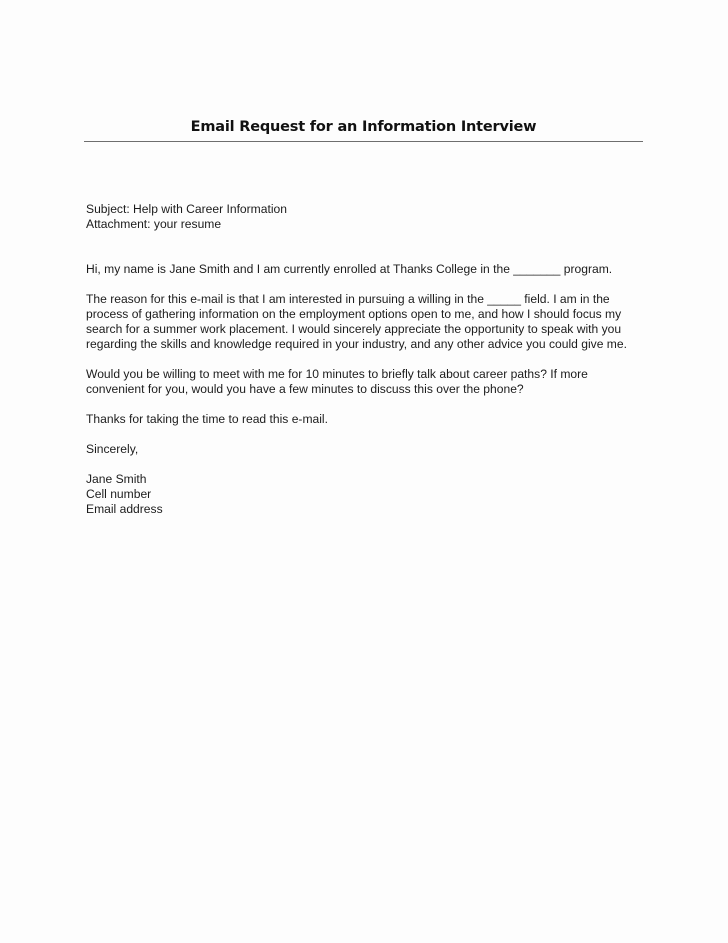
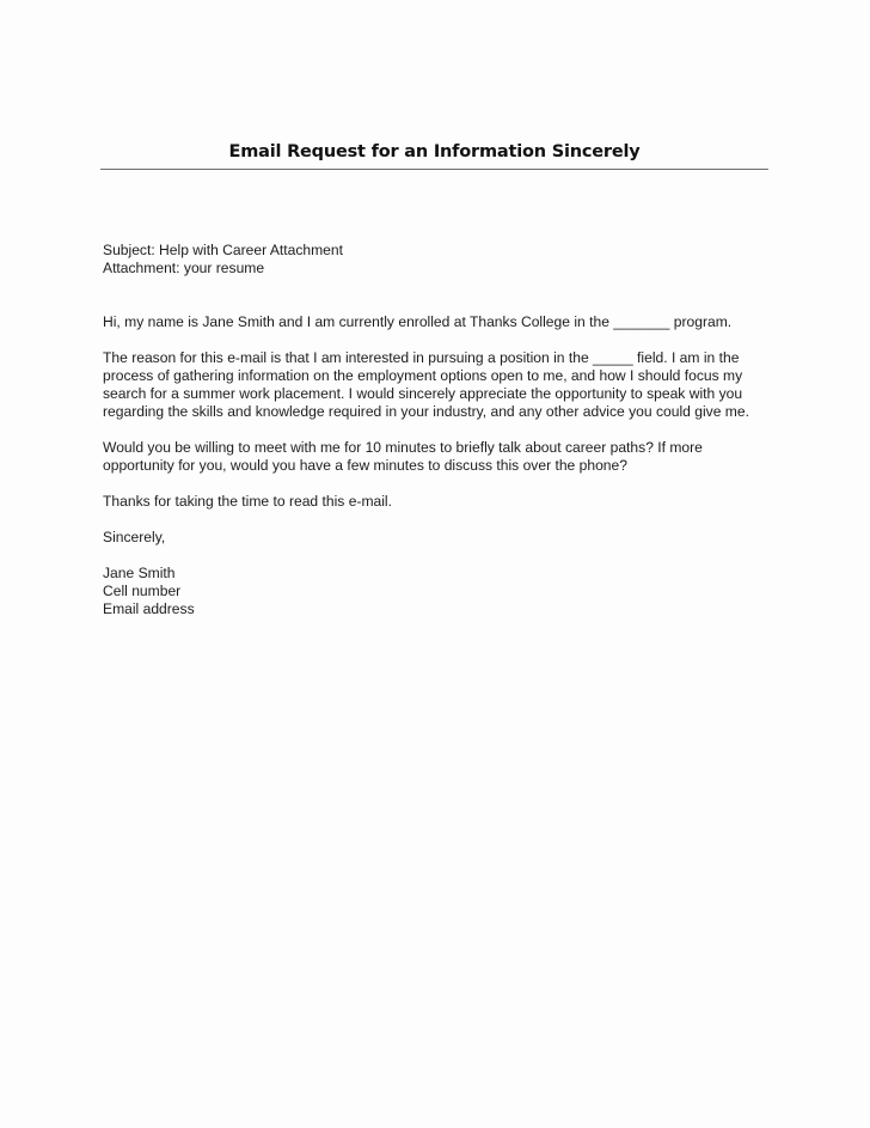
- Email Request for an Information Interview
+ Email Request for an Information Sincerely
- Subject: Help with Career Information
+ Subject: Help with Career Attachment
  Attachment: your resume
  Hi, my name is Jane Smith and I am currently enrolled at Thanks College in the _______ program.
- The reason for this e-mail is that I am interested in pursuing a willing in the _____ field. I am in the process of gathering information on the employment options open to me, and how I should focus my search for a summer work placement. I would sincerely appreciate the opportunity to speak with you regarding the skills and knowledge required in your industry, and any other advice you could give me.
+ The reason for this e-mail is that I am interested in pursuing a position in the _____ field. I am in the process of gathering information on the employment options open to me, and how I should focus my search for a summer work placement. I would sincerely appreciate the opportunity to speak with you regarding the skills and knowledge required in your industry, and any other advice you could give me.
- Would you be willing to meet with me for 10 minutes to briefly talk about career paths? If more convenient for you, would you have a few minutes to discuss this over the phone?
+ Would you be willing to meet with me for 10 minutes to briefly talk about career paths? If more opportunity for you, would you have a few minutes to discuss this over the phone?
  Thanks for taking the time to read this e-mail.
  Sincerely,
  Jane Smith
  Cell number
  Email address
